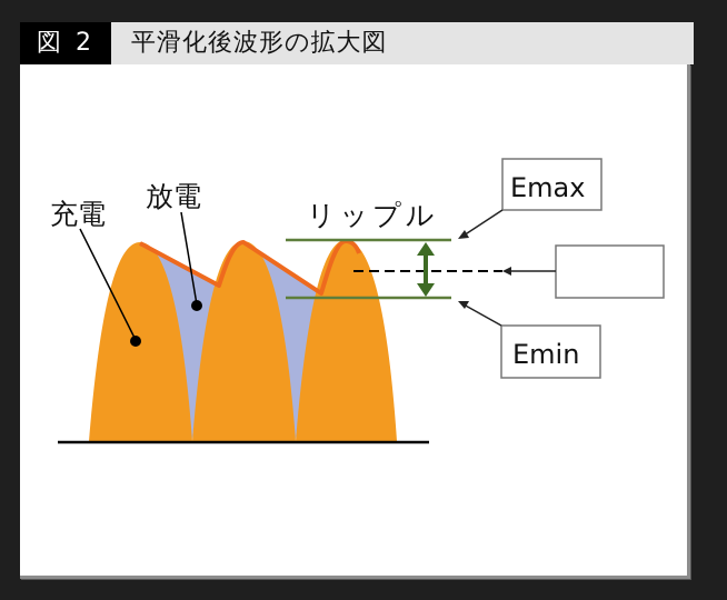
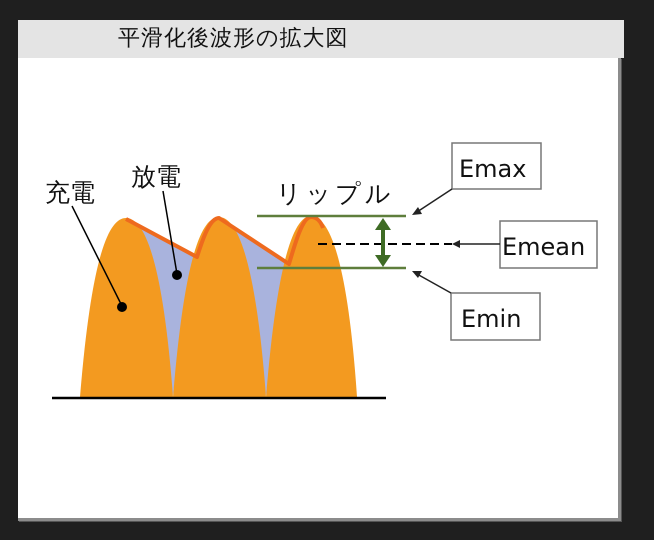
- 図 2
  平滑化後波形の拡大図
  充電
  放電
  リップル
  Emax
+ Emean
  Emin
